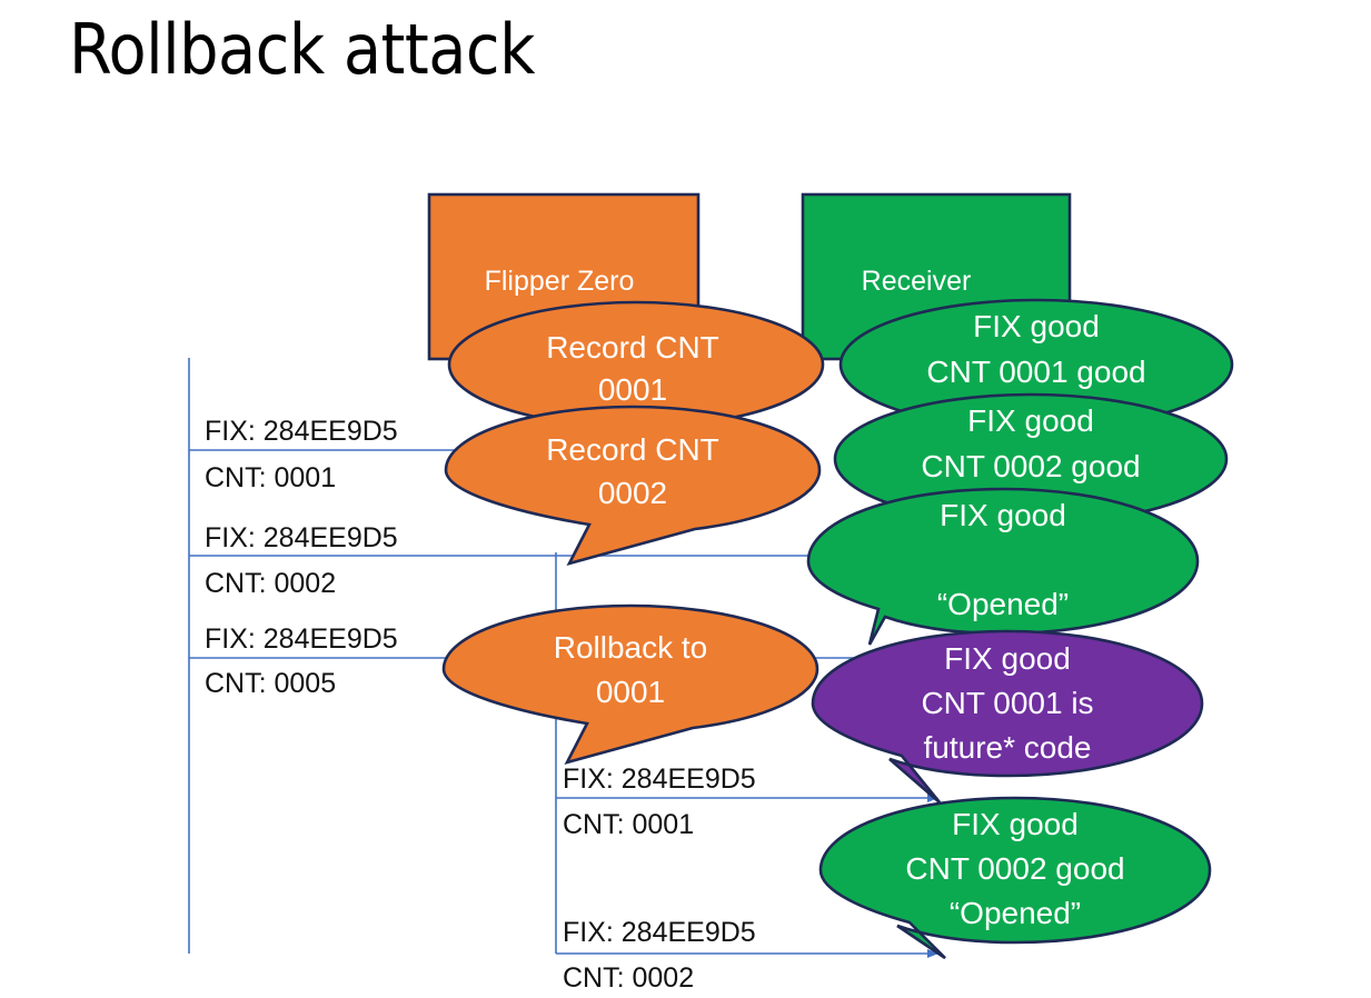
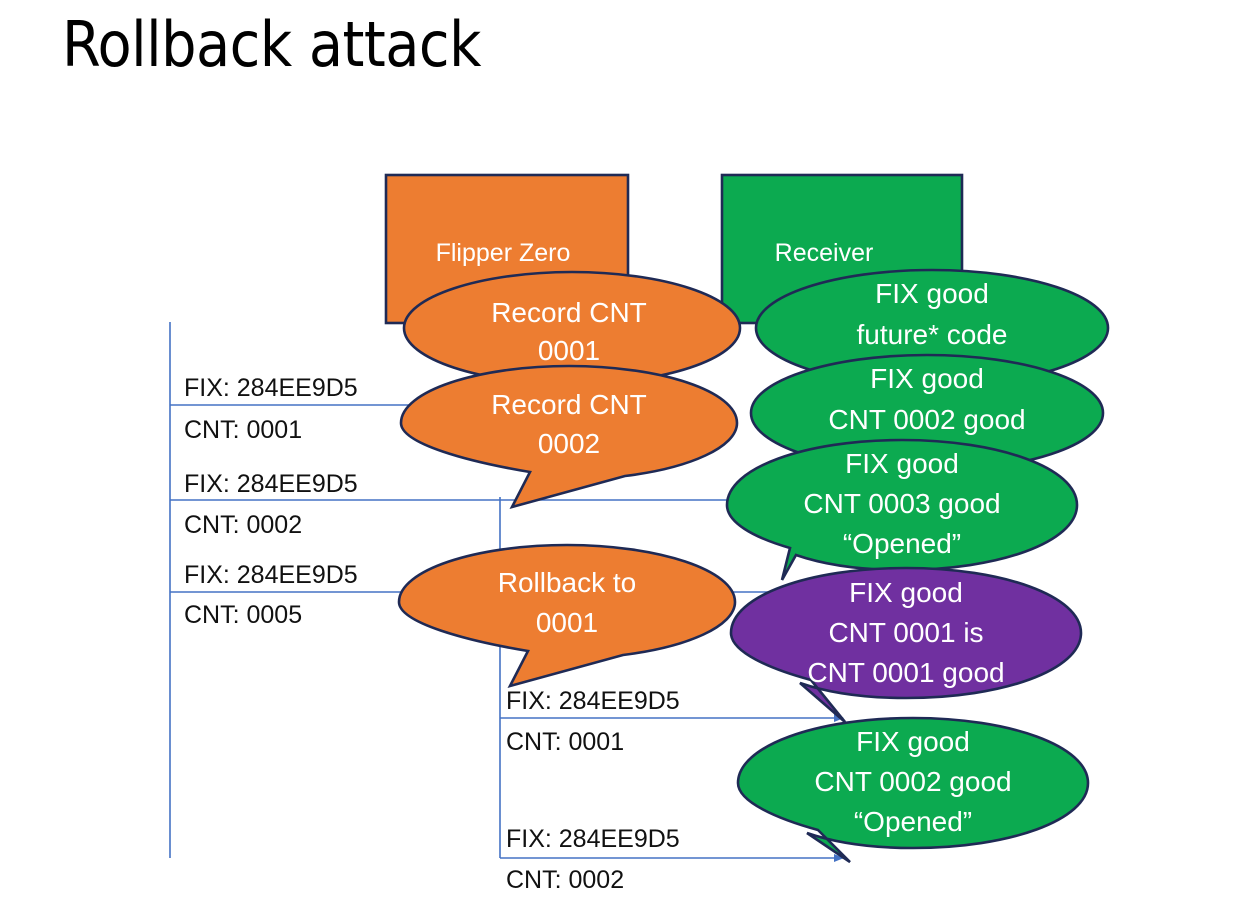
  Rollback attack
  Flipper Zero
  Receiver
  Record CNT
  0001
  Record CNT
  0002
  Rollback to
  0001
  FIX good
- CNT 0001 good
+ future* code
  FIX good
  CNT 0002 good
  FIX good
+ CNT 0003 good
  “Opened”
  FIX good
  CNT 0001 is
- future* code
+ CNT 0001 good
  FIX good
  CNT 0002 good
  “Opened”
  FIX: 284EE9D5
  CNT: 0001
  FIX: 284EE9D5
  CNT: 0002
  FIX: 284EE9D5
  CNT: 0005
  FIX: 284EE9D5
  CNT: 0001
  FIX: 284EE9D5
  CNT: 0002
